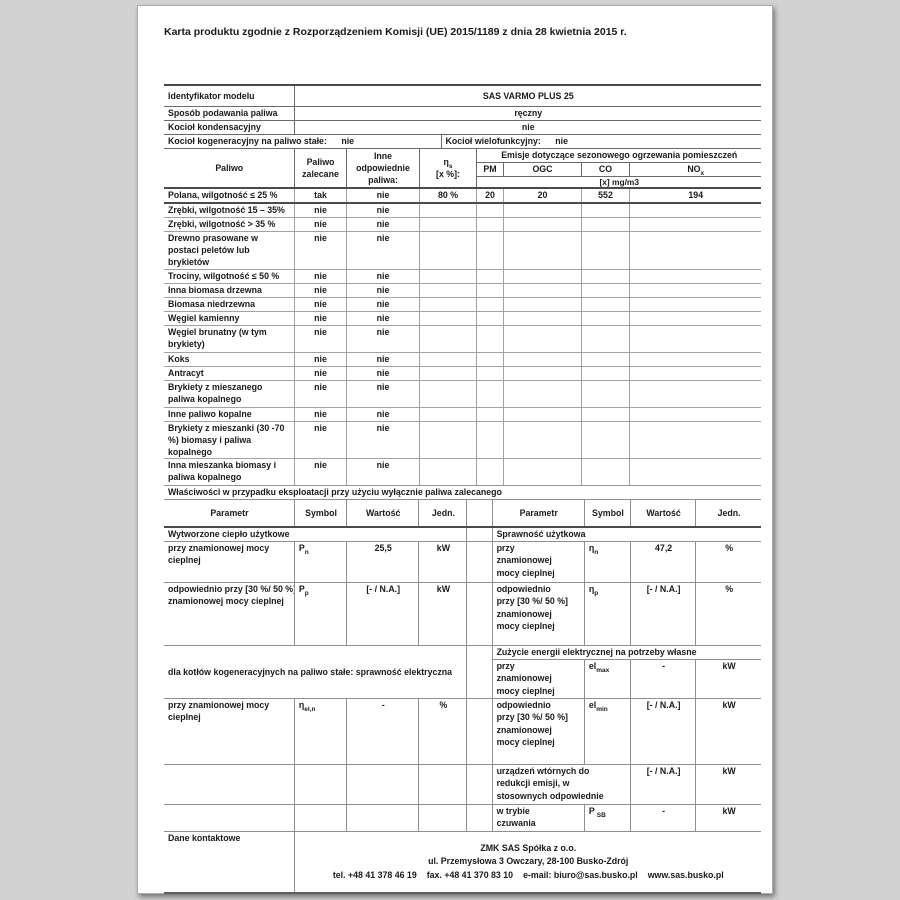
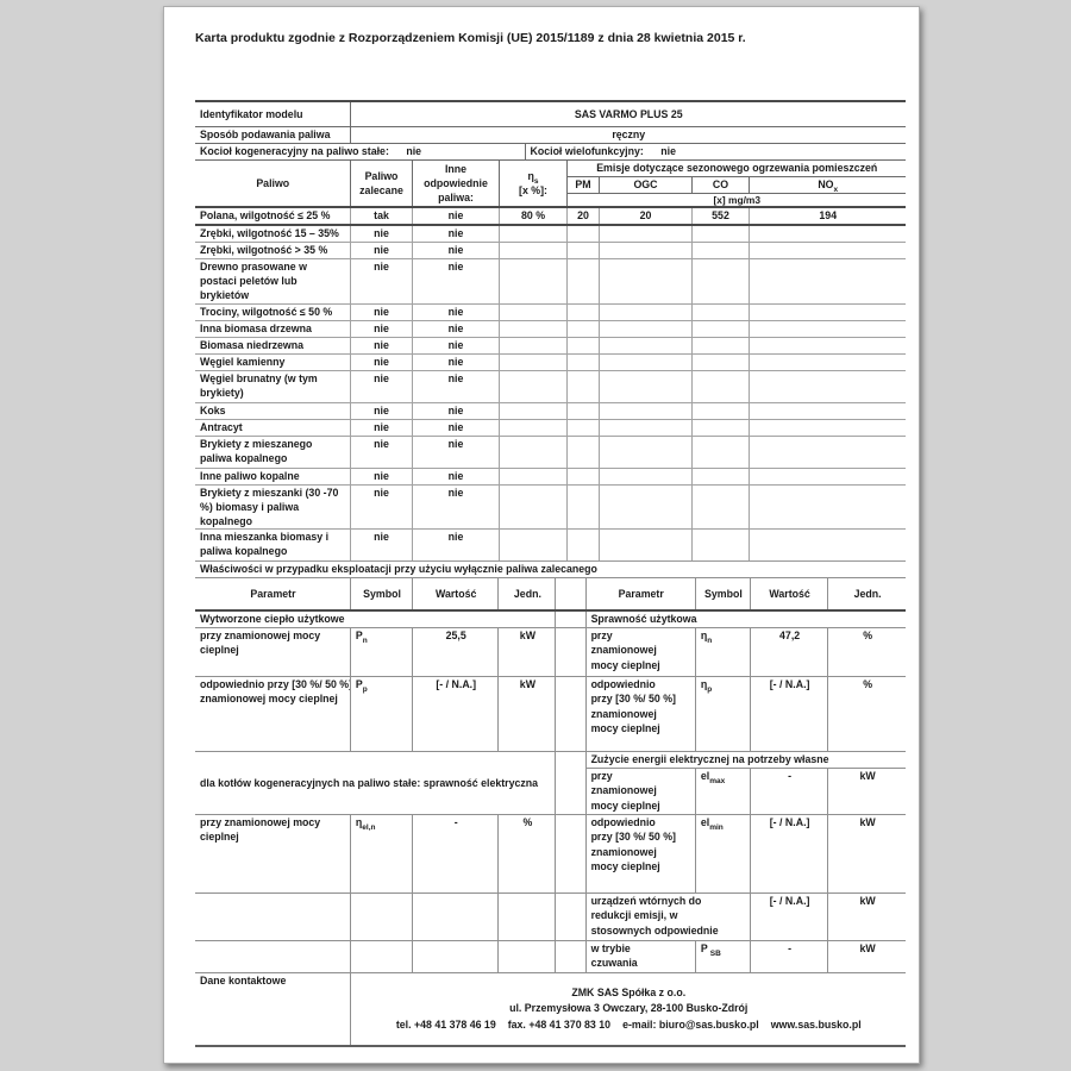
  Karta produktu zgodnie z Rozporządzeniem Komisji (UE) 2015/1189 z dnia 28 kwietnia 2015 r.
  Identyfikator modelu	SAS VARMO PLUS 25
  Sposób podawania paliwa	ręczny
- Kocioł kondensacyjny	nie
  Kocioł kogeneracyjny na paliwo stałe: nie	Kocioł wielofunkcyjny: nie
  Paliwo	Paliwo zalecane	Inne odpowiednie paliwa:	η [x %]:	Emisje dotyczące sezonowego ogrzewania pomieszczeń
  PM	OGC	CO	NO
  [x] mg/m3
  Polana, wilgotność ≤ 25 %	tak	nie	80 %	20	20	552	194
  Zrębki, wilgotność 15 – 35%	nie	nie
  Zrębki, wilgotność > 35 %	nie	nie
  Drewno prasowane w postaci peletów lub brykietów	nie	nie
  Trociny, wilgotność ≤ 50 %	nie	nie
  Inna biomasa drzewna	nie	nie
  Biomasa niedrzewna	nie	nie
  Węgiel kamienny	nie	nie
  Węgiel brunatny (w tym brykiety)	nie	nie
  Koks	nie	nie
  Antracyt	nie	nie
  Brykiety z mieszanego paliwa kopalnego	nie	nie
  Inne paliwo kopalne	nie	nie
  Brykiety z mieszanki (30 -70 %) biomasy i paliwa kopalnego	nie	nie
  Inna mieszanka biomasy i paliwa kopalnego	nie	nie
  Właściwości w przypadku eksploatacji przy użyciu wyłącznie paliwa zalecanego
  Parametr	Symbol	Wartość	Jedn.		Parametr	Symbol	Wartość	Jedn.
  Wytworzone ciepło użytkowe		Sprawność użytkowa
  przy znamionowej mocycieplnej	P	25,5	kW		przy znamionowej mocy cieplnej	η	47,2	%
  odpowiednio przy [30 %/ 50 %znamionowej mocy cieplnej	P	[- / N.A.]	kW		odpowiednio przy [30 %/ 50 %] znamionowej mocy cieplnej	η	[- / N.A.]	%
  dla kotłów kogeneracyjnych na paliwo stałe: sprawność elektryczna		Zużycie energii elektrycznej na potrzeby własne
  przy znamionowej mocy cieplnej	el	-	kW
  przy znamionowej mocycieplnej	η	-	%		odpowiednio przy [30 %/ 50 %] znamionowej mocy cieplnej	el	[- / N.A.]	kW
  					urządzeń wtórnych do redukcji emisji, w stosownych odpowiednie	[- / N.A.]	kW
  					w trybie czuwania	P	-	kW
  Dane kontaktowe	ZMK SAS Spółka z o.o. ul. Przemysłowa 3 Owczary, 28-100 Busko-Zdrój tel. +48 41 378 46 19 fax. +48 41 370 83 10 e-mail: biuro@sas.busko.pl www.sas.busko.pl
